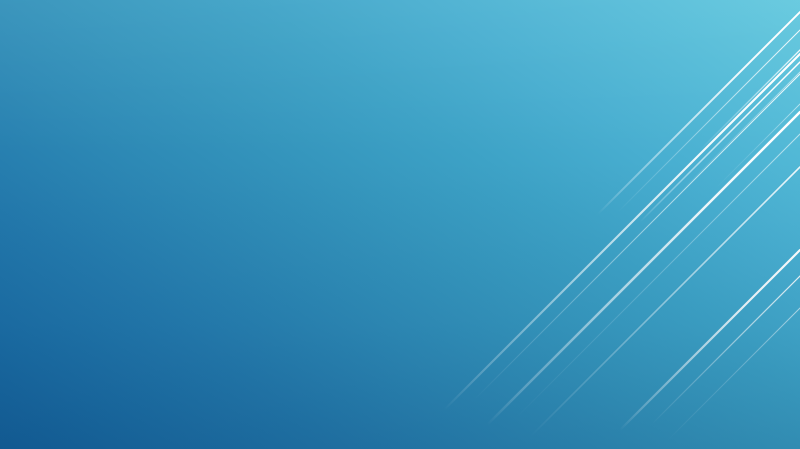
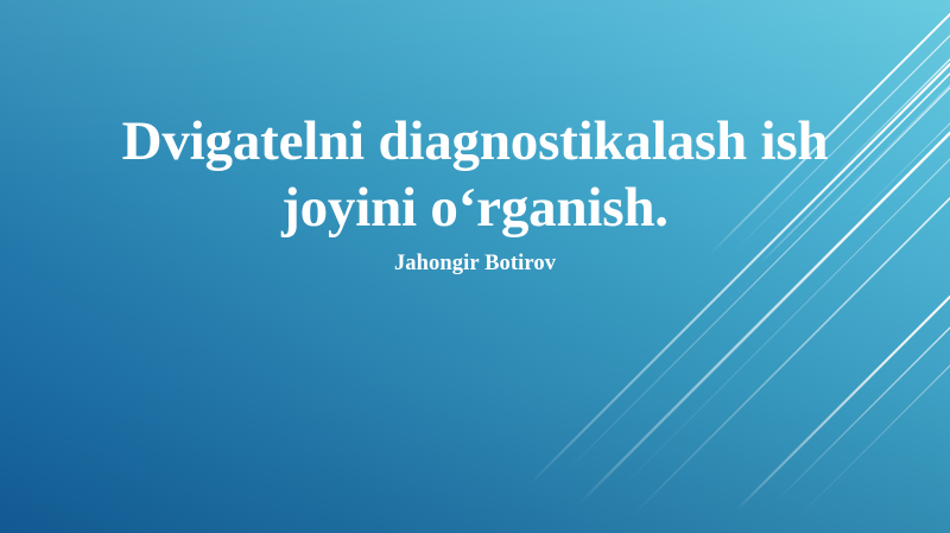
+ Dvigatelni diagnostikalash ish joyini o‘rganish.
+ Jahongir Botirov
